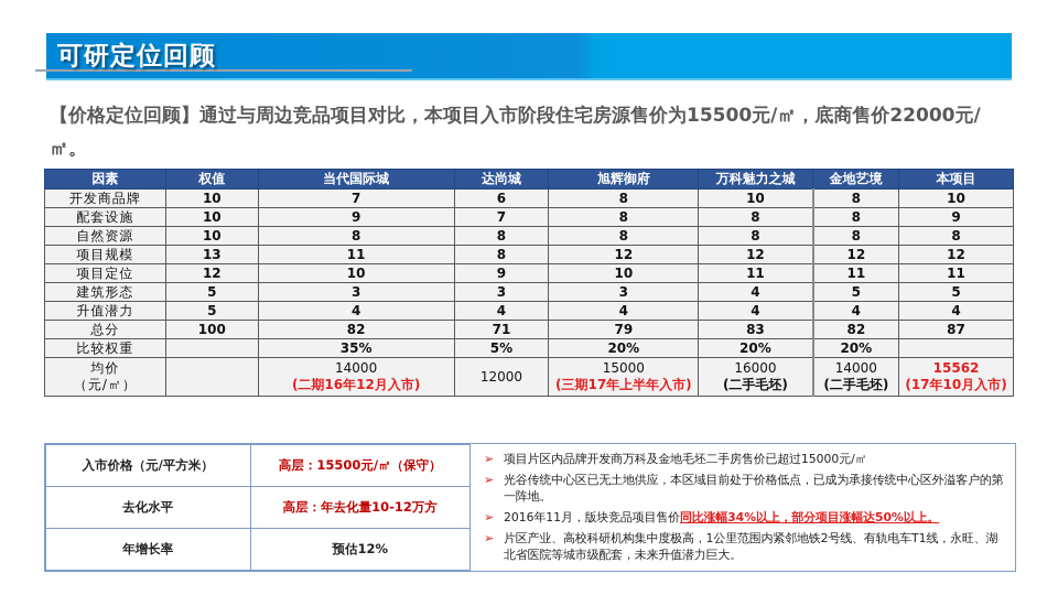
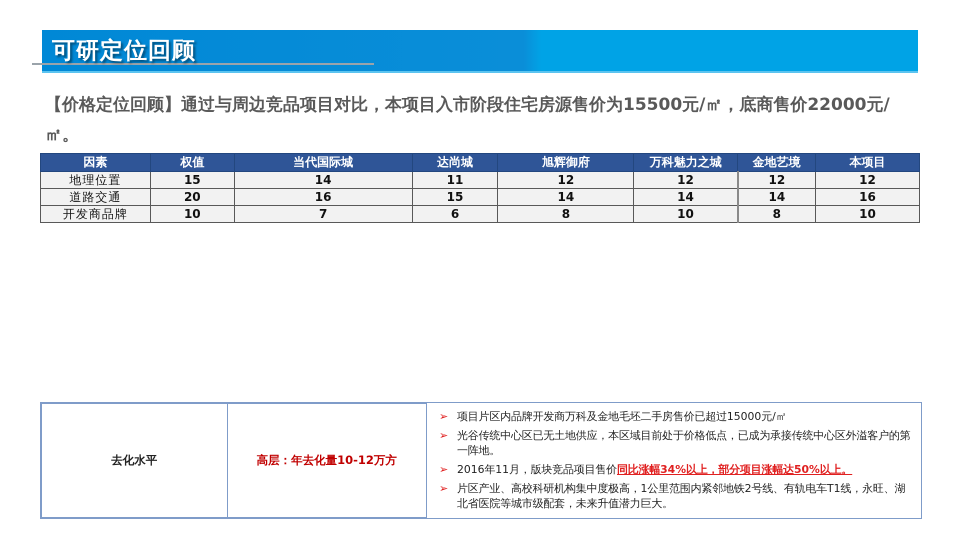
  可研定位回顾
  【价格定位回顾】通过与周边竞品项目对比，本项目入市阶段住宅房源售价为15500元/㎡，底商售价22000元/㎡。
  因素	权值	当代国际城	达尚城	旭辉御府	万科魅力之城	金地艺境	本项目
+ 地理位置	15	14	11	12	12	12	12
+ 道路交通	20	16	15	14	14	14	16
  开发商品牌	10	7	6	8	10	8	10
- 配套设施	10	9	7	8	8	8	9
- 自然资源	10	8	8	8	8	8	8
- 项目规模	13	11	8	12	12	12	12
- 项目定位	12	10	9	10	11	11	11
- 建筑形态	5	3	3	3	4	5	5
- 升值潜力	5	4	4	4	4	4	4
- 总分	100	82	71	79	83	82	87
- 比较权重		35%	5%	20%	20%	20%
- 均价（元/㎡）		14000(二期16年12月入市)	12000	15000(三期17年上半年入市)	16000(二手毛坯)	14000(二手毛坯)	15562(17年10月入市)
- 入市价格（元/平方米）	高层：15500元/㎡（保守）
  去化水平	高层：年去化量10-12万方
- 年增长率	预估12%
  ➢
  项目片区内品牌开发商万科及金地毛坯二手房售价已超过15000元/㎡
  ➢
  光谷传统中心区已无土地供应，本区域目前处于价格低点，已成为承接传统中心区外溢客户的第一阵地。
  ➢
  2016年11月，版块竞品项目售价同比涨幅34%以上，部分项目涨幅达50%以上。
  ➢
  片区产业、高校科研机构集中度极高，1公里范围内紧邻地铁2号线、有轨电车T1线，永旺、湖北省医院等城市级配套，未来升值潜力巨大。
